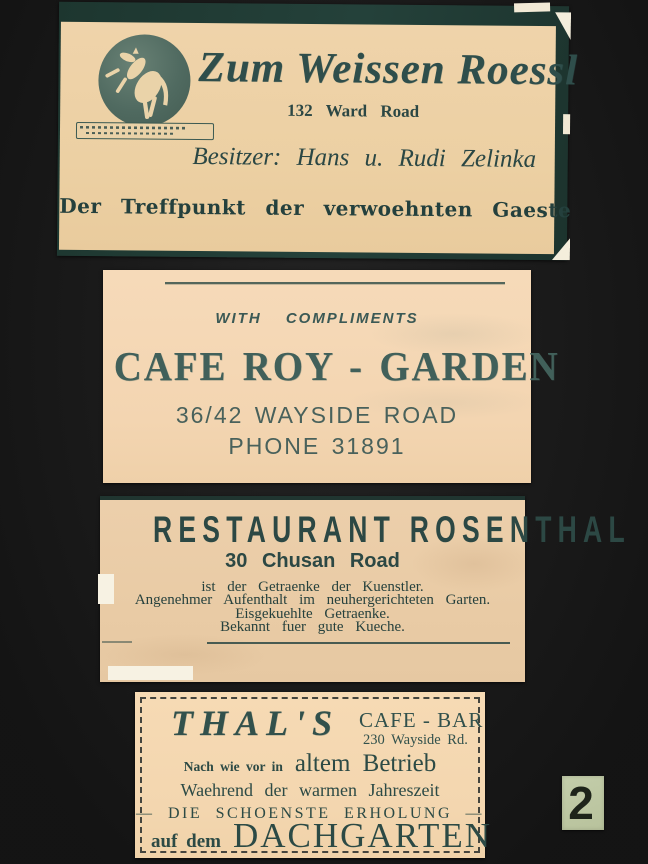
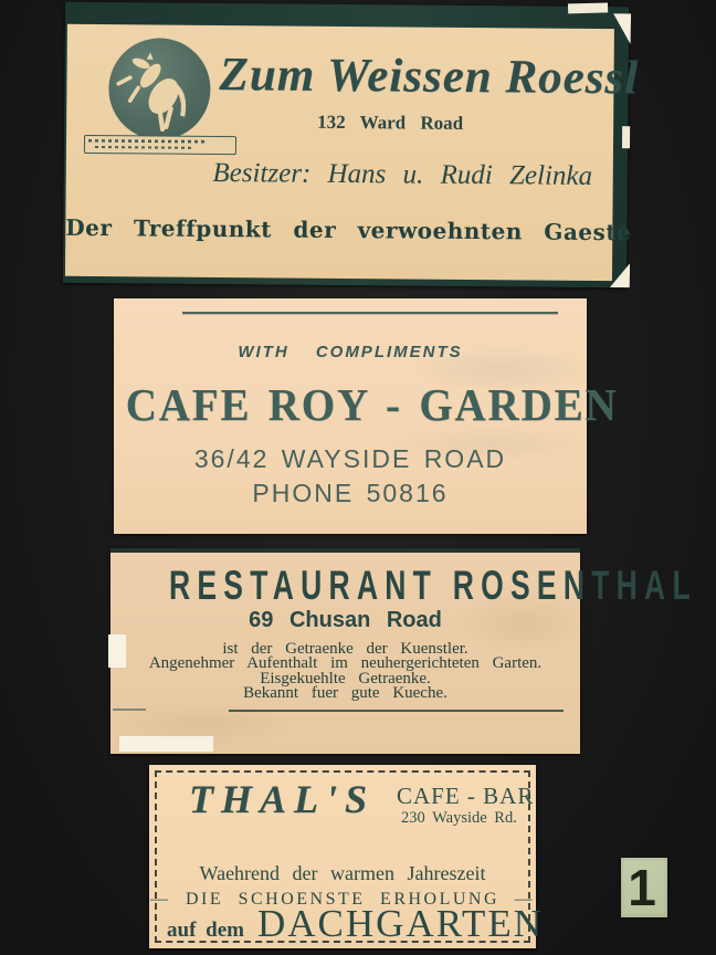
  Zum Weissen Roessl
  132 Ward Road
  Besitzer: Hans u. Rudi Zelinka
  Der Treffpunkt der verwoehnten Gaeste
  WITH COMPLIMENTS
  CAFE ROY - GARDEN
  36/42 WAYSIDE ROAD
- PHONE 31891
+ PHONE 50816
  RESTAURANT ROSENTHAL
- 30 Chusan Road
+ 69 Chusan Road
  ist der Getraenke der Kuenstler.
  Angenehmer Aufenthalt im neuhergerichteten Garten.
  Eisgekuehlte Getraenke.
  Bekannt fuer gute Kueche.
  THAL'S
  CAFE - BAR
  230 Wayside Rd.
- Nach wie vor in altem Betrieb
  Waehrend der warmen Jahreszeit
  — DIE SCHOENSTE ERHOLUNG —
  auf dem DACHGARTEN
- 2
+ 1
